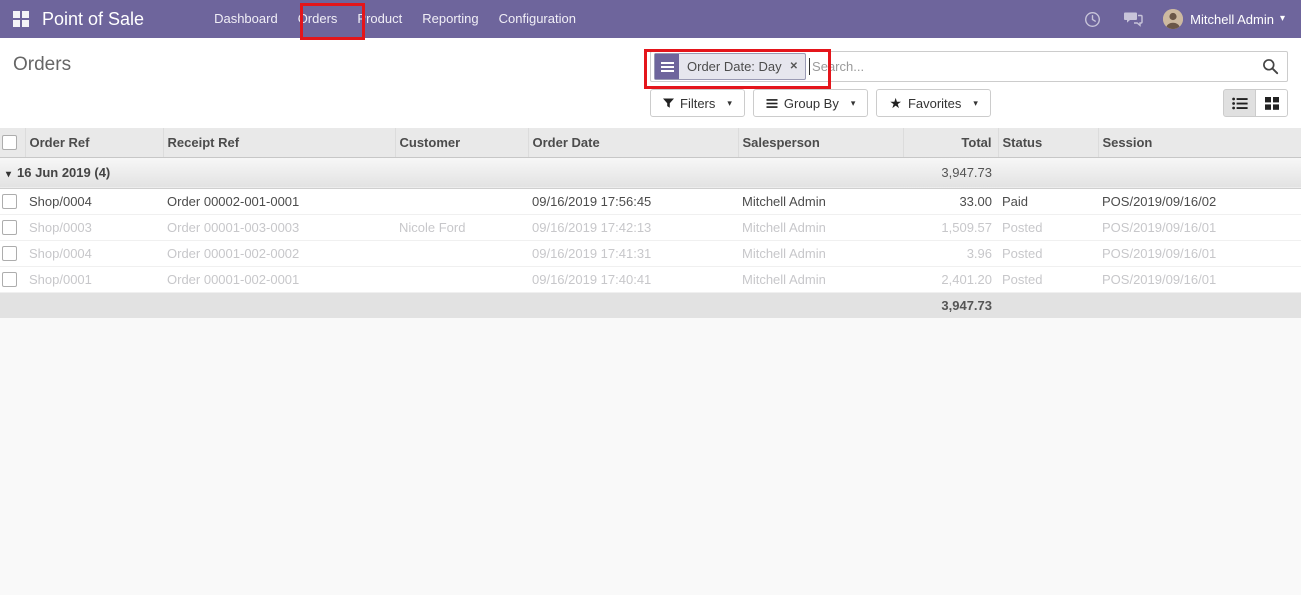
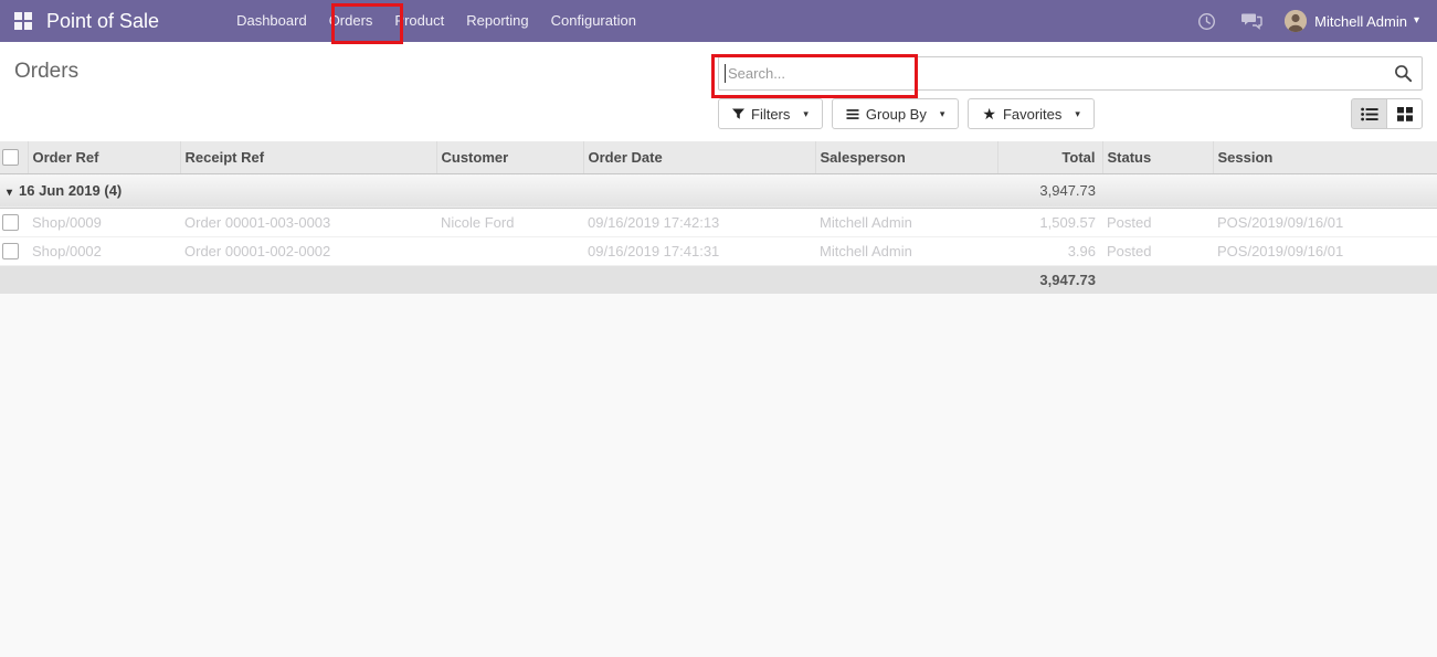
  Point of Sale
  Dashboard
  Orders
  Product
  Reporting
  Configuration
  Mitchell Admin
  ▾
  Orders
- Order Date: Day
- ✕
  Search...
  Filters
  ▾
  Group By
  ▾
  ★
  Favorites
  ▾
  	Order Ref	Receipt Ref	Customer	Order Date	Salesperson	Total	Status	Session
  ▾ 16 Jun 2019 (4)	3,947.73
- 	Shop/0004	Order 00002-001-0001		09/16/2019 17:56:45	Mitchell Admin	33.00	Paid	POS/2019/09/16/02
- 	Shop/0003	Order 00001-003-0003	Nicole Ford	09/16/2019 17:42:13	Mitchell Admin	1,509.57	Posted	POS/2019/09/16/01
+ 	Shop/0009	Order 00001-003-0003	Nicole Ford	09/16/2019 17:42:13	Mitchell Admin	1,509.57	Posted	POS/2019/09/16/01
- 	Shop/0004	Order 00001-002-0002		09/16/2019 17:41:31	Mitchell Admin	3.96	Posted	POS/2019/09/16/01
+ 	Shop/0002	Order 00001-002-0002		09/16/2019 17:41:31	Mitchell Admin	3.96	Posted	POS/2019/09/16/01
- 	Shop/0001	Order 00001-002-0001		09/16/2019 17:40:41	Mitchell Admin	2,401.20	Posted	POS/2019/09/16/01
  	3,947.73
